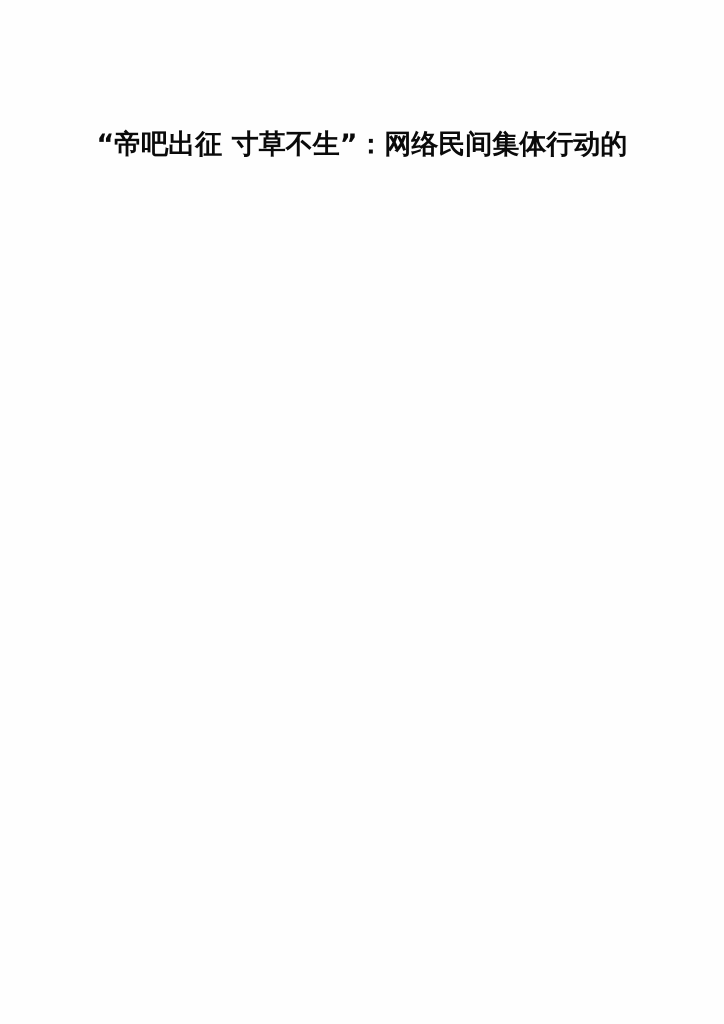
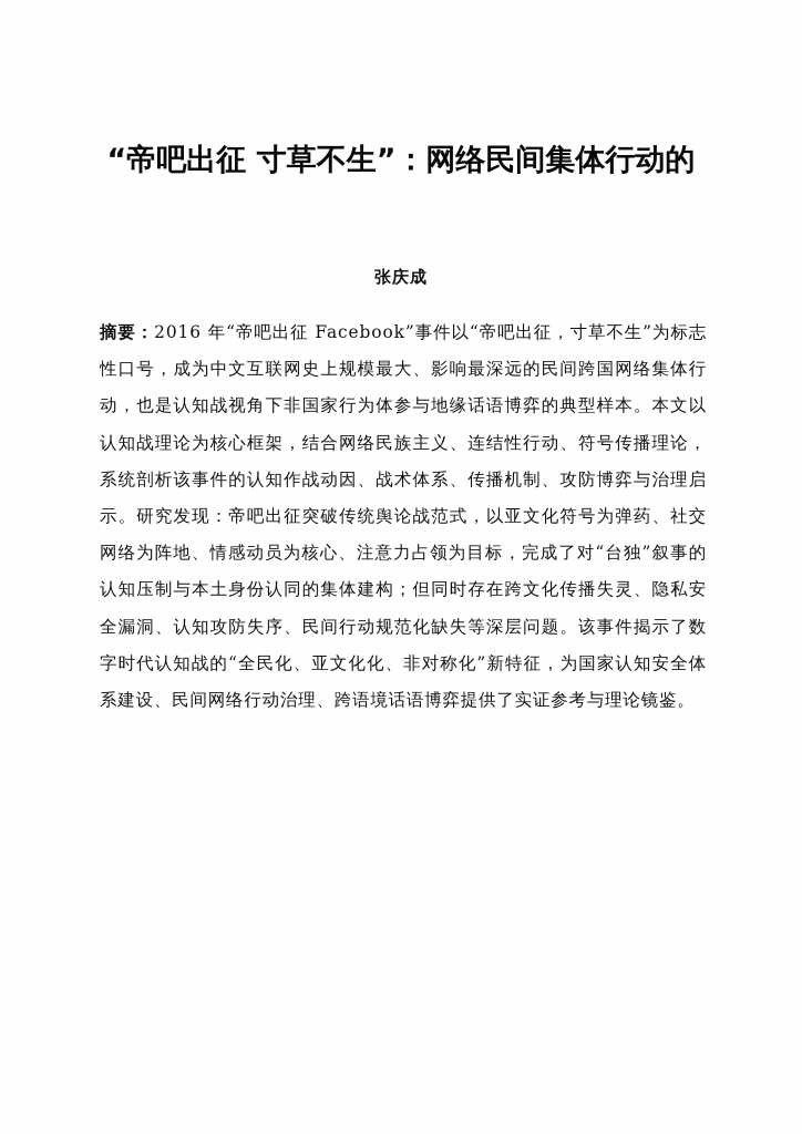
  “帝吧出征 寸草不生”：网络民间集体行动的
+ 张庆成
+ 摘要：2016 年“帝吧出征 Facebook”事件以“帝吧出征，寸草不生”为标志性口号，成为中文互联网史上规模最大、影响最深远的民间跨国网络集体行动，也是认知战视角下非国家行为体参与地缘话语博弈的典型样本。本文以认知战理论为核心框架，结合网络民族主义、连结性行动、符号传播理论，系统剖析该事件的认知作战动因、战术体系、传播机制、攻防博弈与治理启示。研究发现：帝吧出征突破传统舆论战范式，以亚文化符号为弹药、社交网络为阵地、情感动员为核心、注意力占领为目标，完成了对“台独”叙事的认知压制与本土身份认同的集体建构；但同时存在跨文化传播失灵、隐私安全漏洞、认知攻防失序、民间行动规范化缺失等深层问题。该事件揭示了数字时代认知战的“全民化、亚文化化、非对称化”新特征，为国家认知安全体系建设、民间网络行动治理、跨语境话语博弈提供了实证参考与理论镜鉴。
